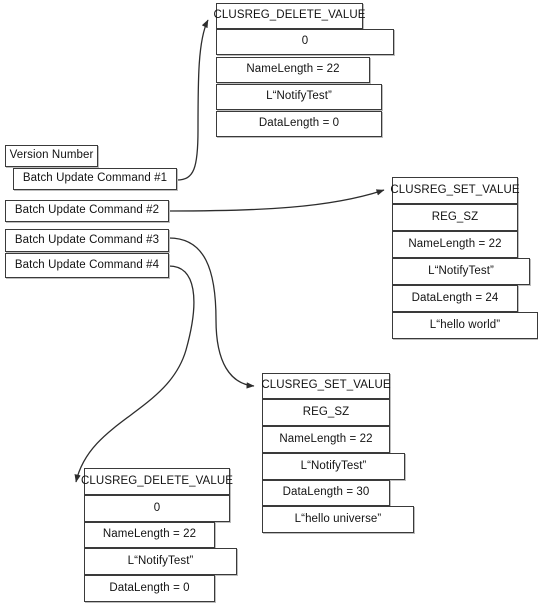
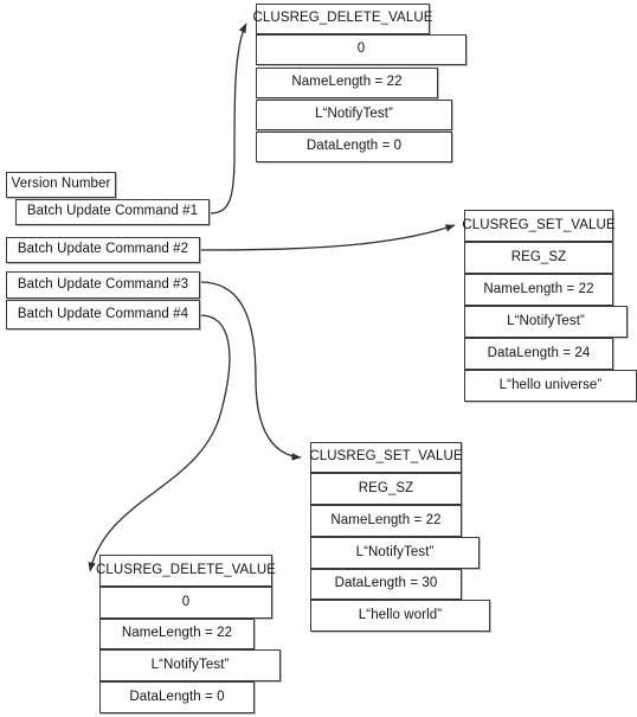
  Version Number
  Batch Update Command #1
  Batch Update Command #2
  Batch Update Command #3
  Batch Update Command #4
  CLUSREG_DELETE_VALUE
  0
  NameLength = 22
  L“NotifyTest”
  DataLength = 0
  CLUSREG_SET_VALUE
  REG_SZ
  NameLength = 22
  L“NotifyTest”
  DataLength = 24
- L“hello world”
+ L“hello universe”
  CLUSREG_SET_VALUE
  REG_SZ
  NameLength = 22
  L“NotifyTest”
  DataLength = 30
- L“hello universe”
+ L“hello world”
  CLUSREG_DELETE_VALUE
  0
  NameLength = 22
  L“NotifyTest”
  DataLength = 0
